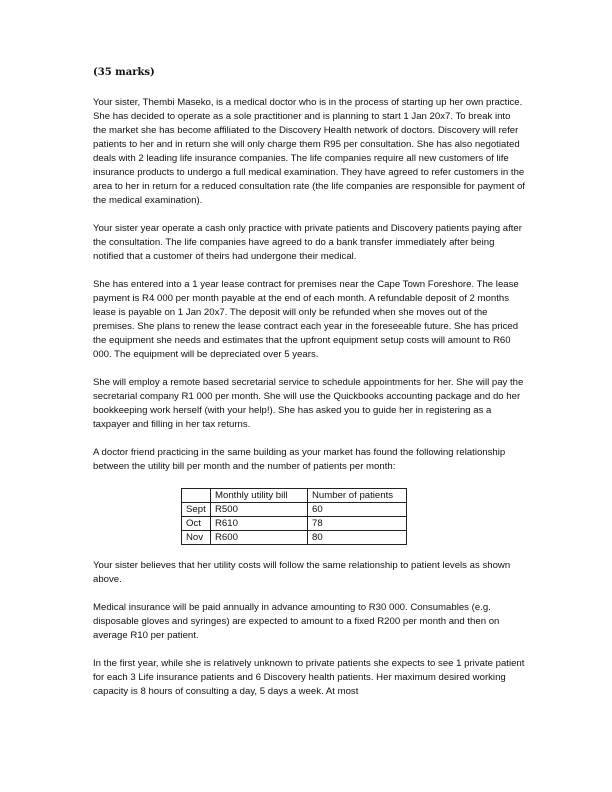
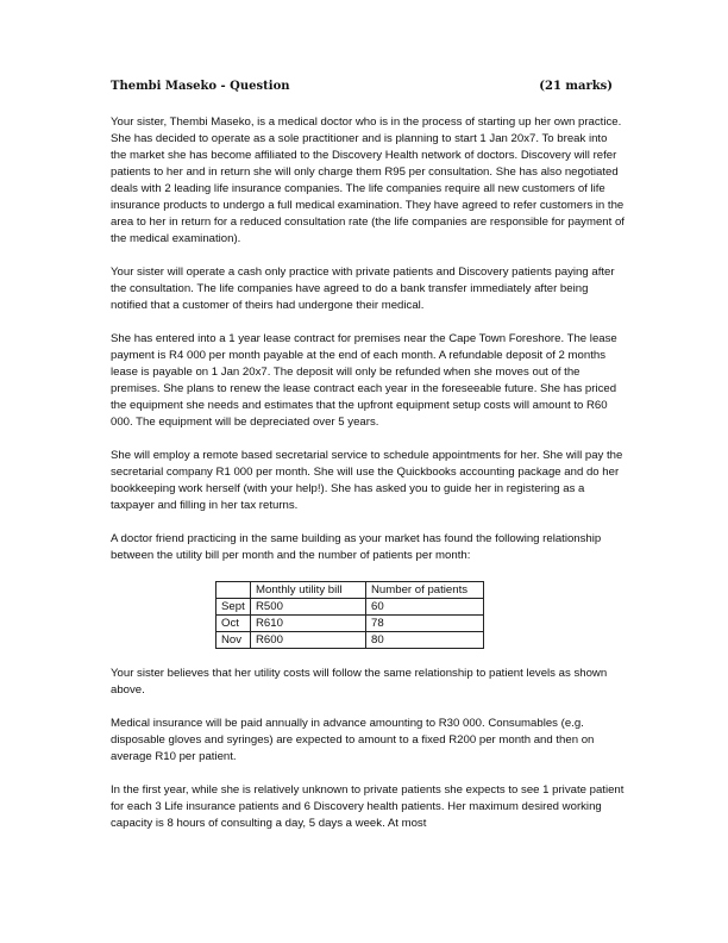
+ Thembi Maseko - Question
- (35 marks)
+ (21 marks)
  Your sister, Thembi Maseko, is a medical doctor who is in the process of starting up her own practice. She has decided to operate as a sole practitioner and is planning to start 1 Jan 20x7. To break into the market she has become affiliated to the Discovery Health network of doctors. Discovery will refer patients to her and in return she will only charge them R95 per consultation. She has also negotiated deals with 2 leading life insurance companies. The life companies require all new customers of life insurance products to undergo a full medical examination. They have agreed to refer customers in the area to her in return for a reduced consultation rate (the life companies are responsible for payment of the medical examination).
- Your sister year operate a cash only practice with private patients and Discovery patients paying after the consultation. The life companies have agreed to do a bank transfer immediately after being notified that a customer of theirs had undergone their medical.
+ Your sister will operate a cash only practice with private patients and Discovery patients paying after the consultation. The life companies have agreed to do a bank transfer immediately after being notified that a customer of theirs had undergone their medical.
  She has entered into a 1 year lease contract for premises near the Cape Town Foreshore. The lease payment is R4 000 per month payable at the end of each month. A refundable deposit of 2 months lease is payable on 1 Jan 20x7. The deposit will only be refunded when she moves out of the premises. She plans to renew the lease contract each year in the foreseeable future. She has priced the equipment she needs and estimates that the upfront equipment setup costs will amount to R60 000. The equipment will be depreciated over 5 years.
  She will employ a remote based secretarial service to schedule appointments for her. She will pay the secretarial company R1 000 per month. She will use the Quickbooks accounting package and do her bookkeeping work herself (with your help!). She has asked you to guide her in registering as a taxpayer and filling in her tax returns.
  A doctor friend practicing in the same building as your market has found the following relationship between the utility bill per month and the number of patients per month:
  	Monthly utility bill	Number of patients
  Sept	R500	60
  Oct	R610	78
  Nov	R600	80
  Your sister believes that her utility costs will follow the same relationship to patient levels as shown above.
  Medical insurance will be paid annually in advance amounting to R30 000. Consumables (e.g. disposable gloves and syringes) are expected to amount to a fixed R200 per month and then on average R10 per patient.
  In the first year, while she is relatively unknown to private patients she expects to see 1 private patient for each 3 Life insurance patients and 6 Discovery health patients. Her maximum desired working capacity is 8 hours of consulting a day, 5 days a week. At most
